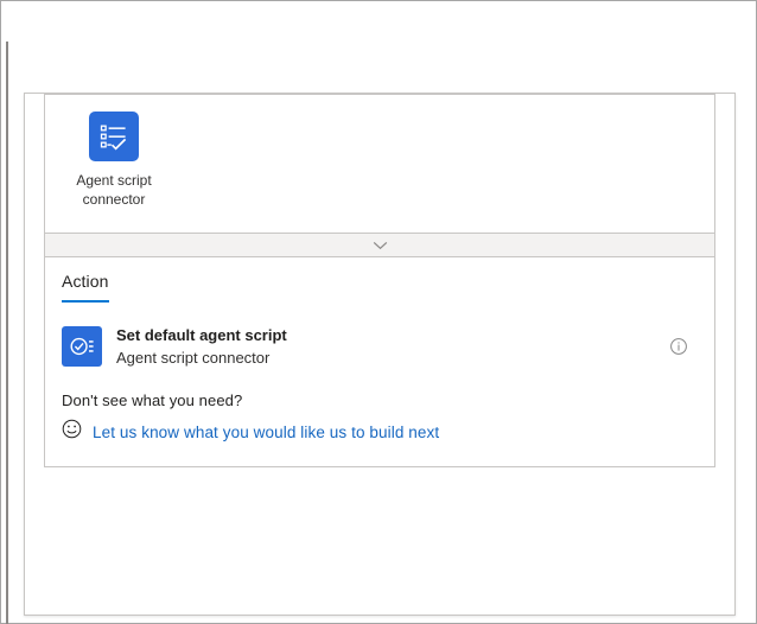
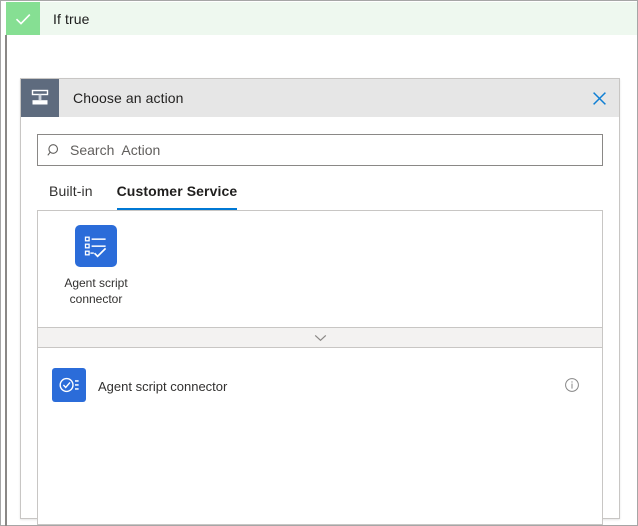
+ If true
+ Choose an action
+ Search Action
+ Built-in
+ Customer Service
  Agent script connector
- Action
- Set default agent script
  Agent script connector
- Don't see what you need?
- Let us know what you would like us to build next
